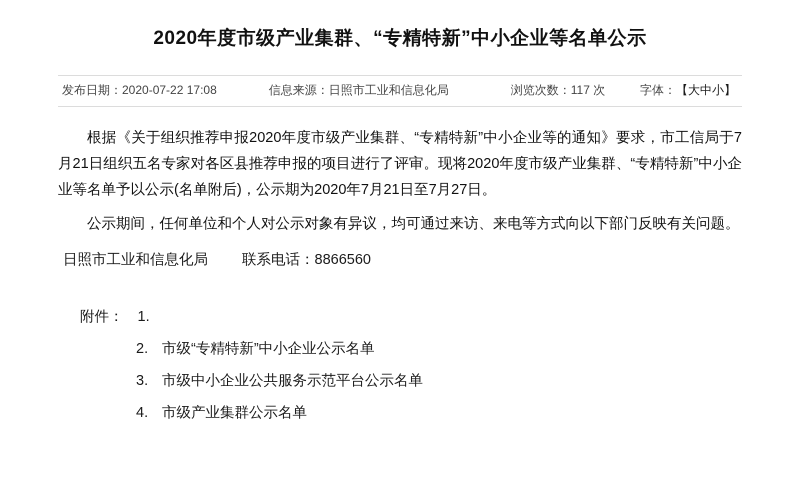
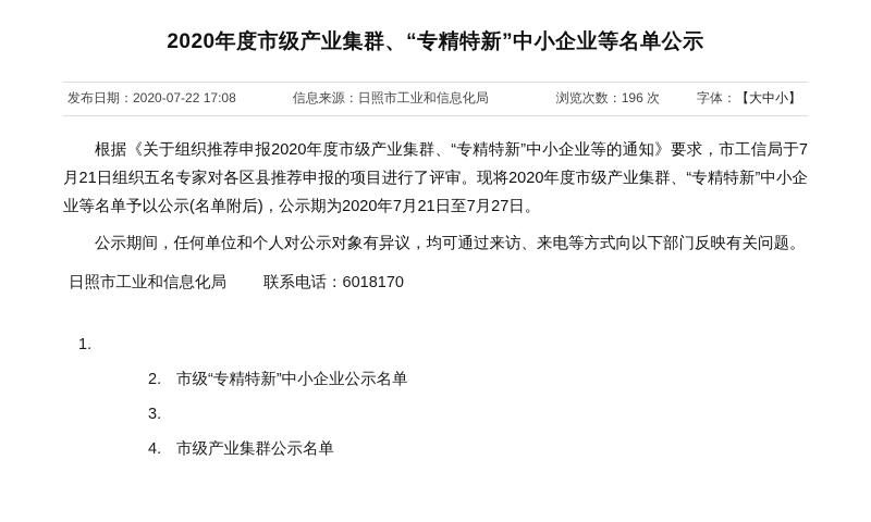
  2020年度市级产业集群、“专精特新”中小企业等名单公示
  发布日期：2020-07-22 17:08
  信息来源：日照市工业和信息化局
- 浏览次数：117 次
+ 浏览次数：196 次
  字体：【大中小】
  根据《关于组织推荐申报2020年度市级产业集群、“专精特新”中小企业等的通知》要求，市工信局于7月21日组织五名专家对各区县推荐申报的项目进行了评审。现将2020年度市级产业集群、“专精特新”中小企业等名单予以公示(名单附后)，公示期为2020年7月21日至7月27日。
  公示期间，任何单位和个人对公示对象有异议，均可通过来访、来电等方式向以下部门反映有关问题。
- 日照市工业和信息化局 联系电话：8866560
+ 日照市工业和信息化局 联系电话：6018170
- 附件：
  1.
  2.
  市级“专精特新”中小企业公示名单
  3.
- 市级中小企业公共服务示范平台公示名单
  4.
  市级产业集群公示名单
